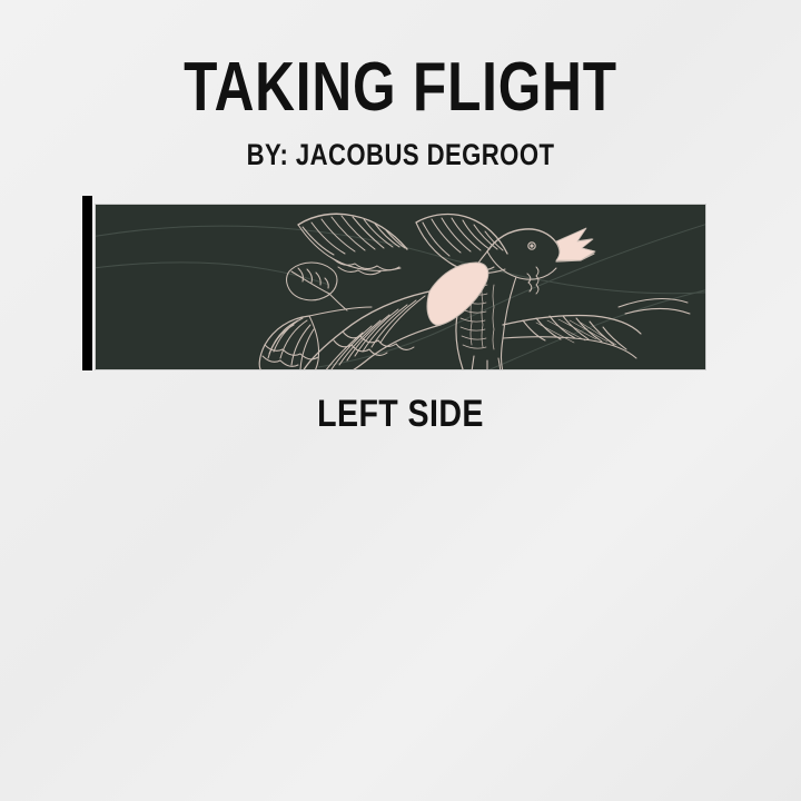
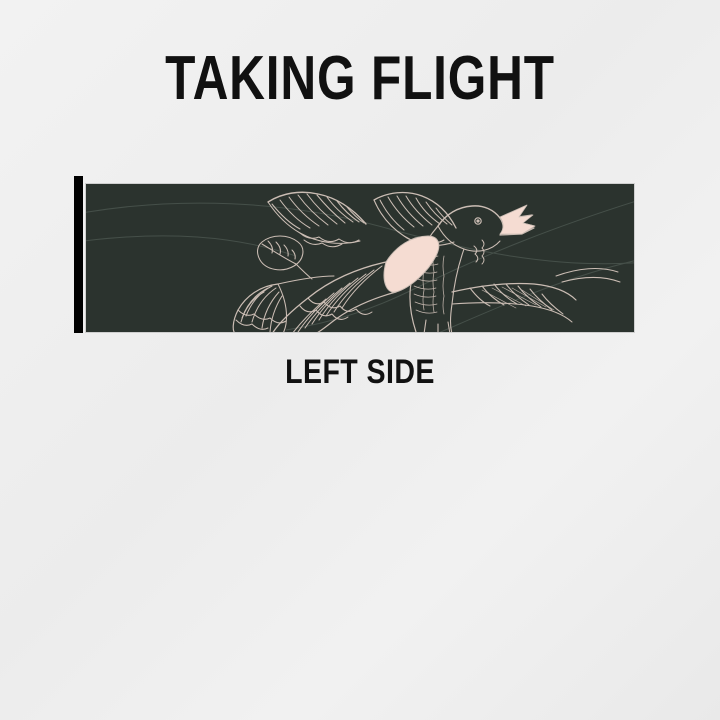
  TAKING FLIGHT
- BY: JACOBUS DEGROOT
  LEFT SIDE
